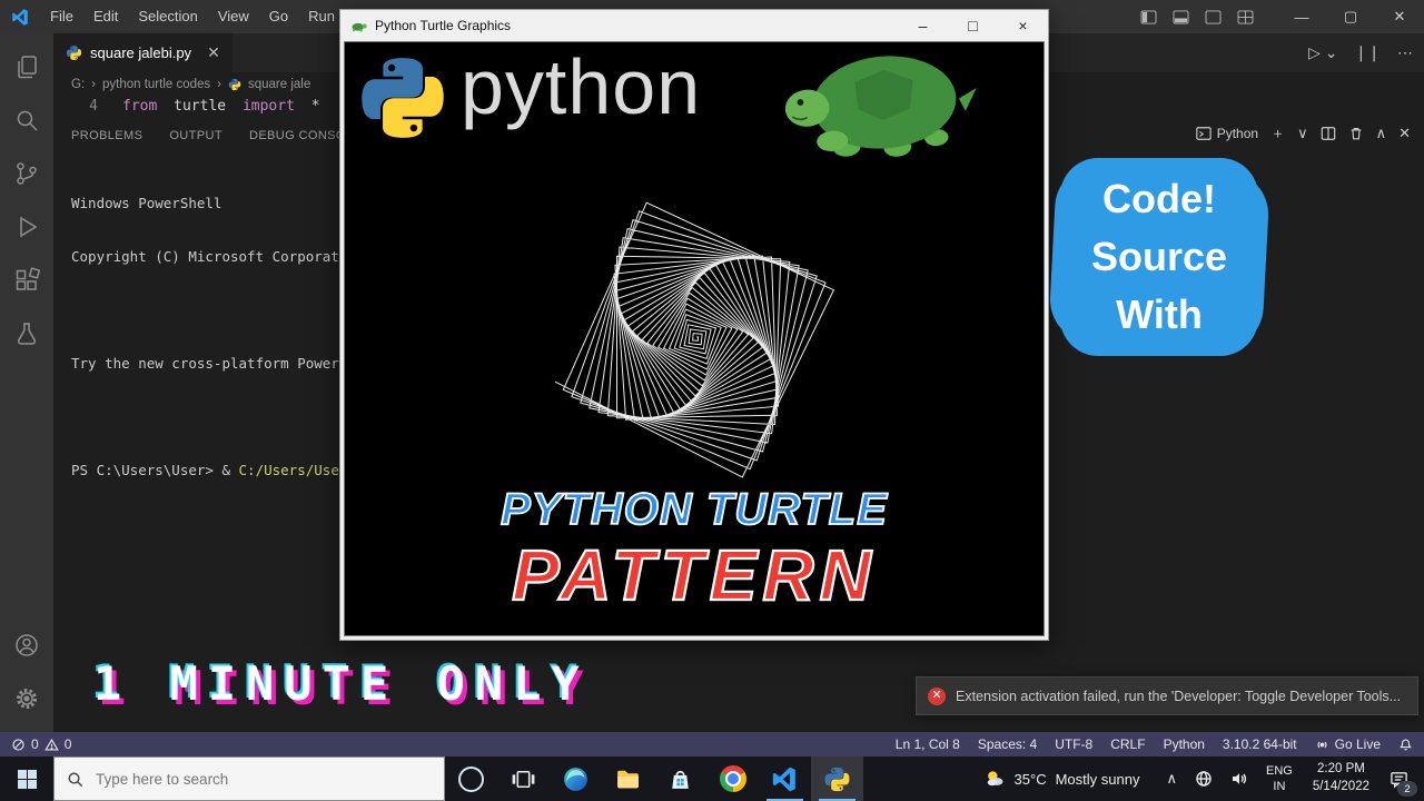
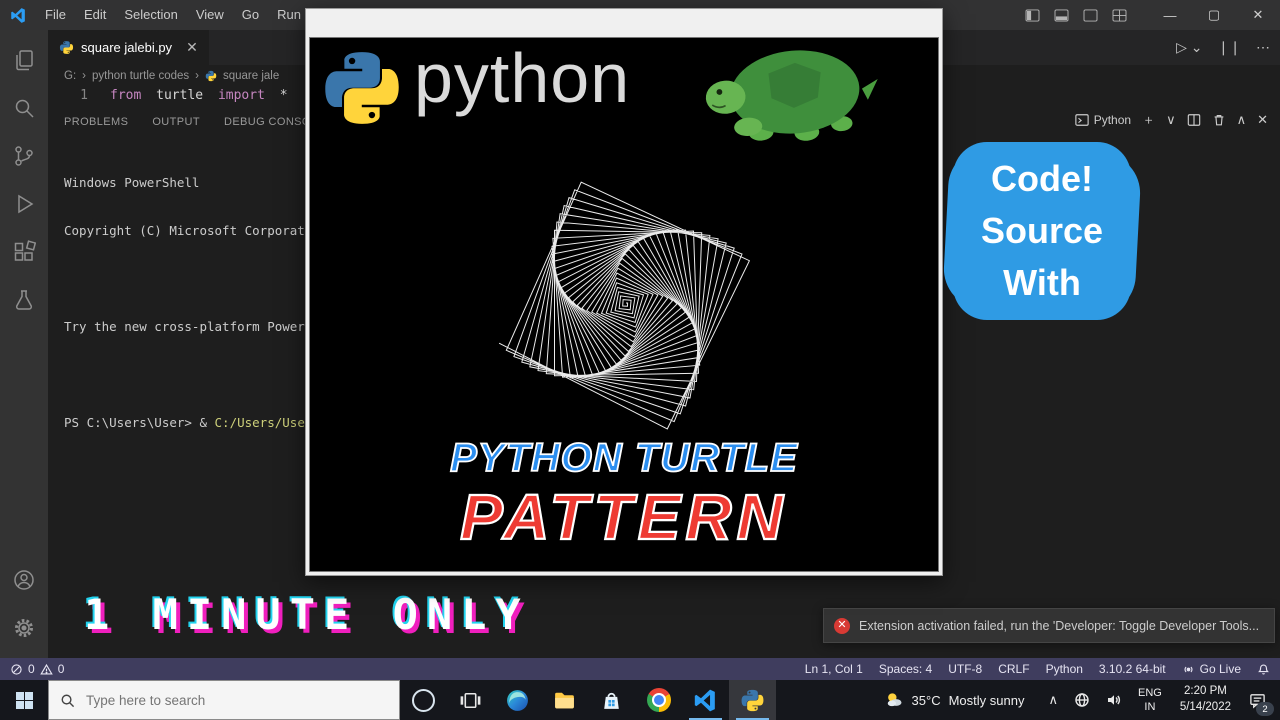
  File
  Edit
  Selection
  View
  Go
  Run
  —
  ▢
  ✕
  square jalebi.py
  ✕
  ▷ ⌄
  ❘❘
  ⋯
  G:
  ›
  python turtle codes
  ›
  square jale
- 4
+ 1
  from turtle import *
  PROBLEMS
  OUTPUT
  DEBUG CONS
  Python
  ＋
  ∨
  ∧
  ✕
  Windows PowerShell
  Copyright (C) Microsoft Corporat
  Try the new cross-platform Power
  PS C:\Users\User> & C:/Users/Use
- Python Turtle Graphics
- –
- □
- ×
  python
  PYTHON TURTLE
  PATTERN
  Code!
  Source
  With
  1 MINUTE ONLY
  ✕
  Extension activation failed, run the 'Developer: Toggle Developer Tools...
  0
  0
- Ln 1, Col 8
+ Ln 1, Col 1
  Spaces: 4
  UTF-8
  CRLF
  Python
  3.10.2 64-bit
  Go Live
  Type here to search
  35°C
  Mostly sunny
  ∧
  ENG
  IN
  2:20 PM
  5/14/2022
  2
